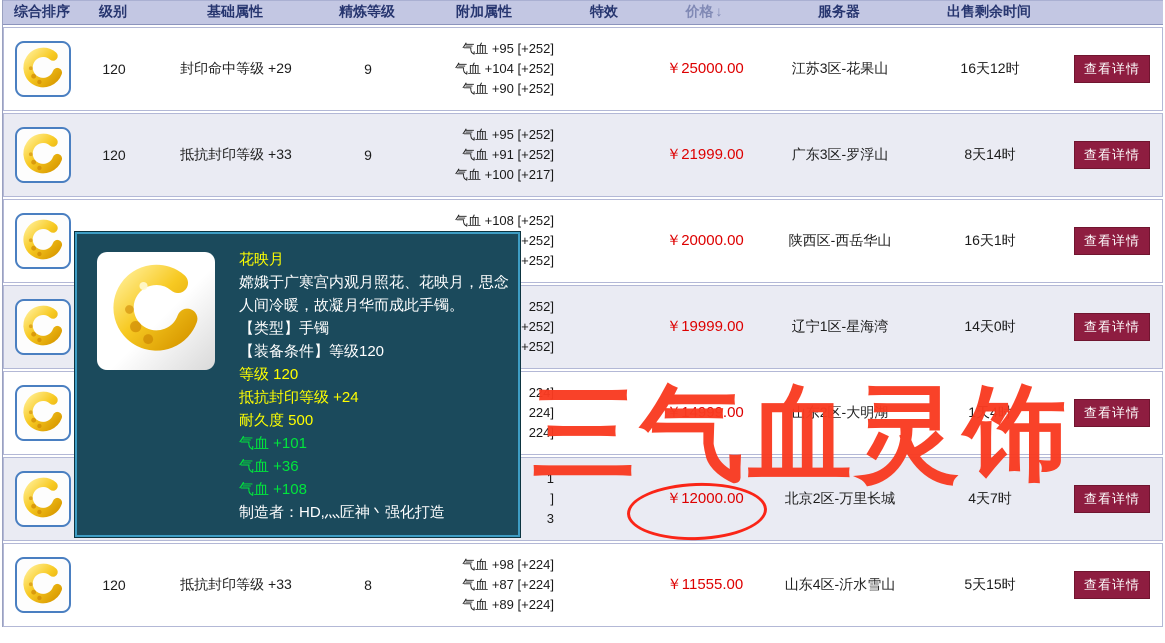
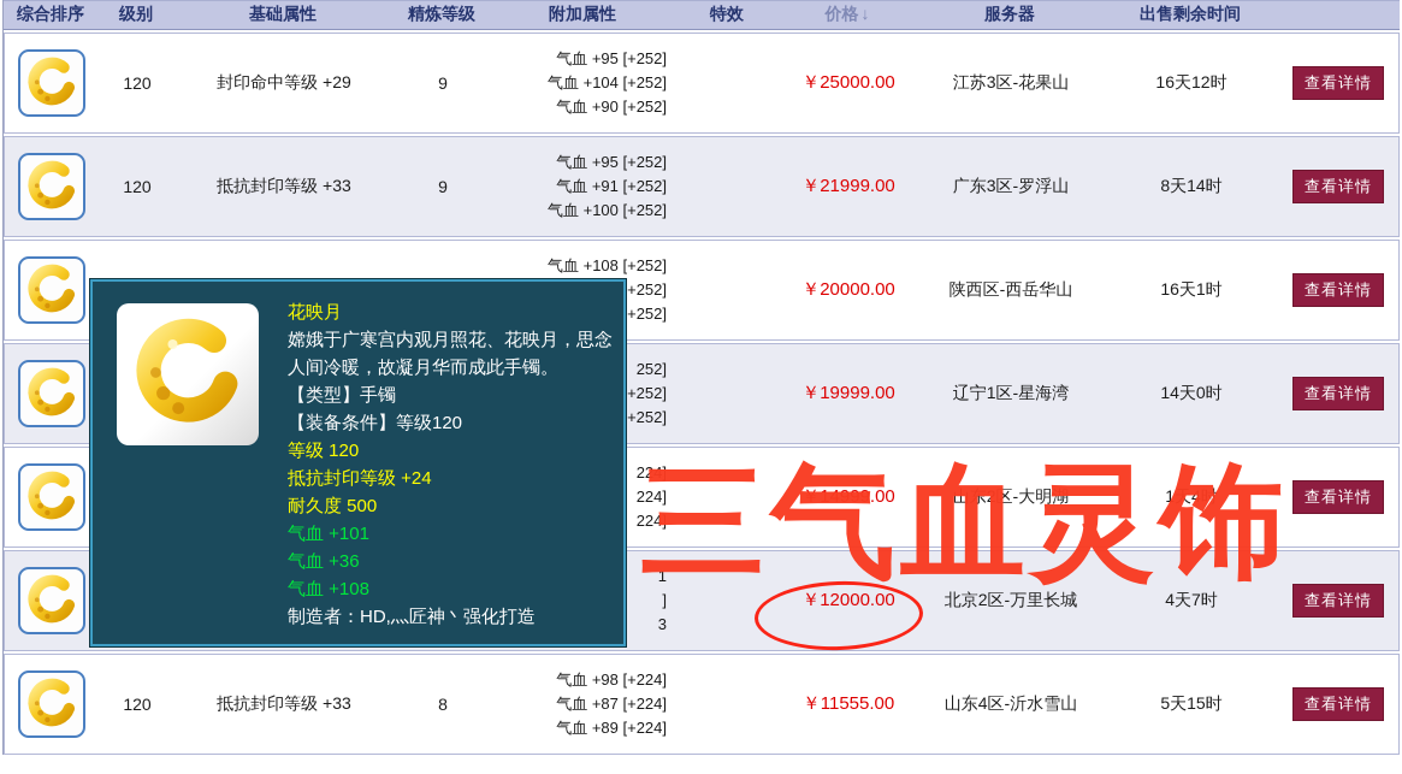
  综合排序
  级别
  基础属性
  精炼等级
  附加属性
  特效
  价格 ↓
  服务器
  出售剩余时间
  120
  封印命中等级 +29
  9
  气血 +95 [+252]
  气血 +104 [+252]
  气血 +90 [+252]
  ￥25000.00
  江苏3区-花果山
  16天12时
  查看详情
  120
  抵抗封印等级 +33
  9
  气血 +95 [+252]
  气血 +91 [+252]
- 气血 +100 [+217]
+ 气血 +100 [+252]
  ￥21999.00
  广东3区-罗浮山
  8天14时
  查看详情
  气血 +108 [+252]
  +252]
  +252]
  ￥20000.00
  陕西区-西岳华山
  16天1时
  查看详情
  252]
  +252]
  +252]
  ￥19999.00
  辽宁1区-星海湾
  14天0时
  查看详情
  224]
  224]
  224]
  ￥14999.00
  山东2区-大明湖
  1天4时
  查看详情
  1
  ]
  3
  ￥12000.00
  北京2区-万里长城
  4天7时
  查看详情
  120
  抵抗封印等级 +33
  8
  气血 +98 [+224]
  气血 +87 [+224]
  气血 +89 [+224]
  ￥11555.00
  山东4区-沂水雪山
  5天15时
  查看详情
  花映月
  嫦娥于广寒宫内观月照花、花映月，思念
  人间冷暖，故凝月华而成此手镯。
  【类型】手镯
  【装备条件】等级120
  等级 120
  抵抗封印等级 +24
  耐久度 500
  气血 +101
  气血 +36
  气血 +108
  制造者：HD,灬匠神丶强化打造
  三气血灵饰
